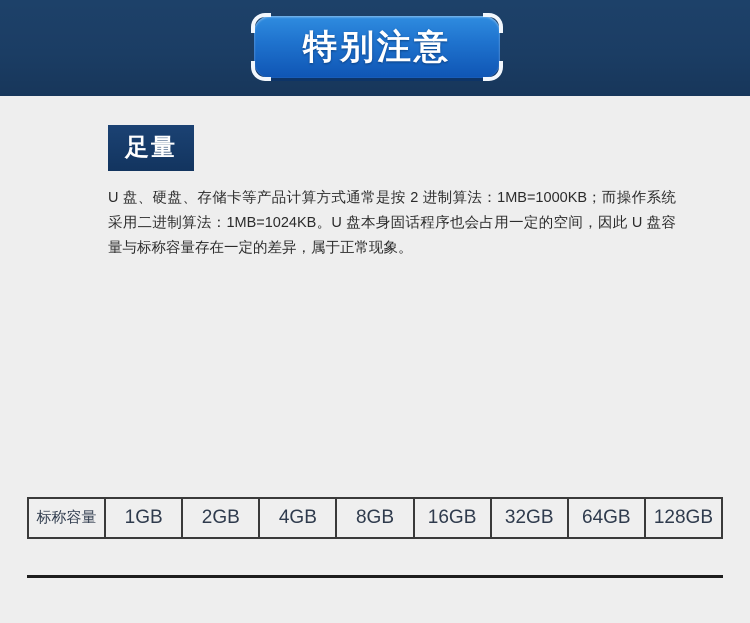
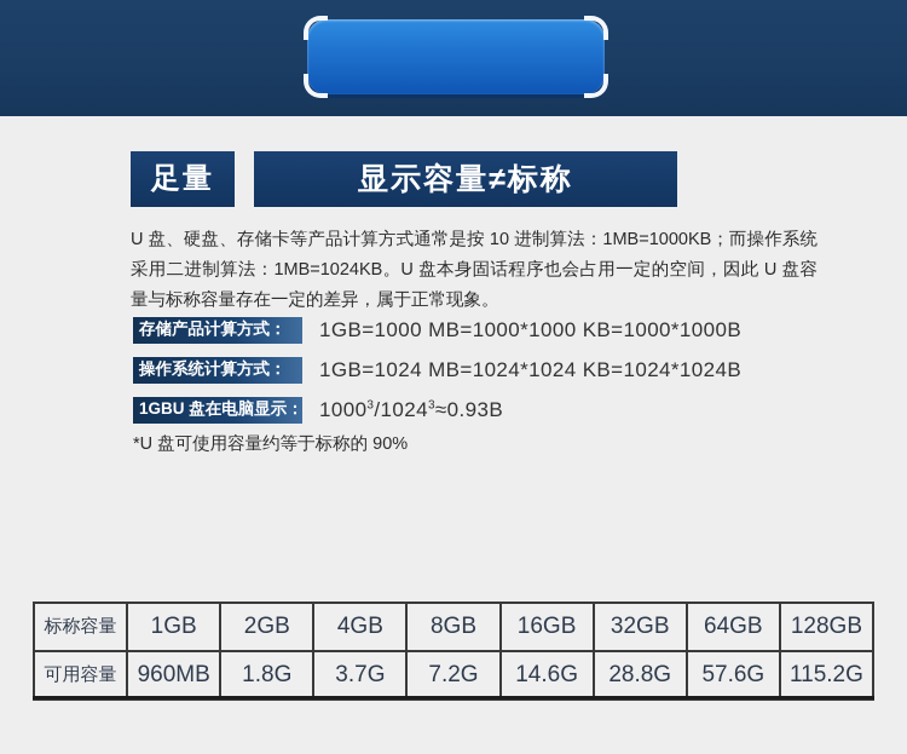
- 特别注意
  足量
+ 显示容量≠标称
- U 盘、硬盘、存储卡等产品计算方式通常是按 2 进制算法：1MB=1000KB；而操作系统采用二进制算法：1MB=1024KB。U 盘本身固话程序也会占用一定的空间，因此 U 盘容量与标称容量存在一定的差异，属于正常现象。
+ U 盘、硬盘、存储卡等产品计算方式通常是按 10 进制算法：1MB=1000KB；而操作系统采用二进制算法：1MB=1024KB。U 盘本身固话程序也会占用一定的空间，因此 U 盘容量与标称容量存在一定的差异，属于正常现象。
+ 存储产品计算方式：
+ 1GB=1000 MB=1000*1000 KB=1000*1000B
+ 操作系统计算方式：
+ 1GB=1024 MB=1024*1024 KB=1024*1024B
+ 1GBU 盘在电脑显示：
+ 10003/10243≈0.93B
+ *U 盘可使用容量约等于标称的 90%
  标称容量	1GB	2GB	4GB	8GB	16GB	32GB	64GB	128GB
+ 可用容量	960MB	1.8G	3.7G	7.2G	14.6G	28.8G	57.6G	115.2G
